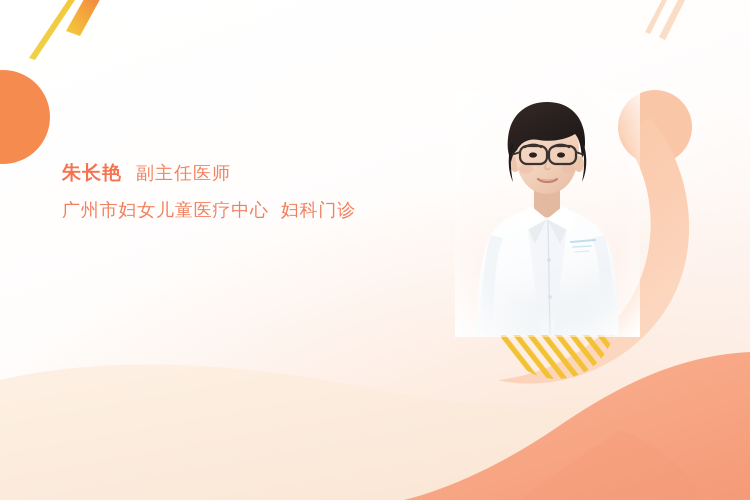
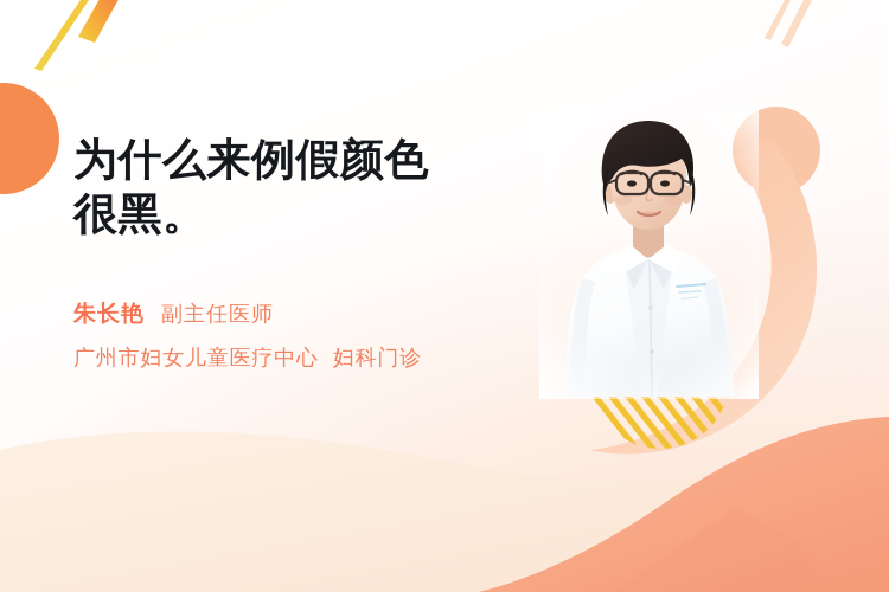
+ 为什么来例假颜色
+ 很黑。
  朱长艳
  副主任医师
  广州市妇女儿童医疗中心
  妇科门诊
